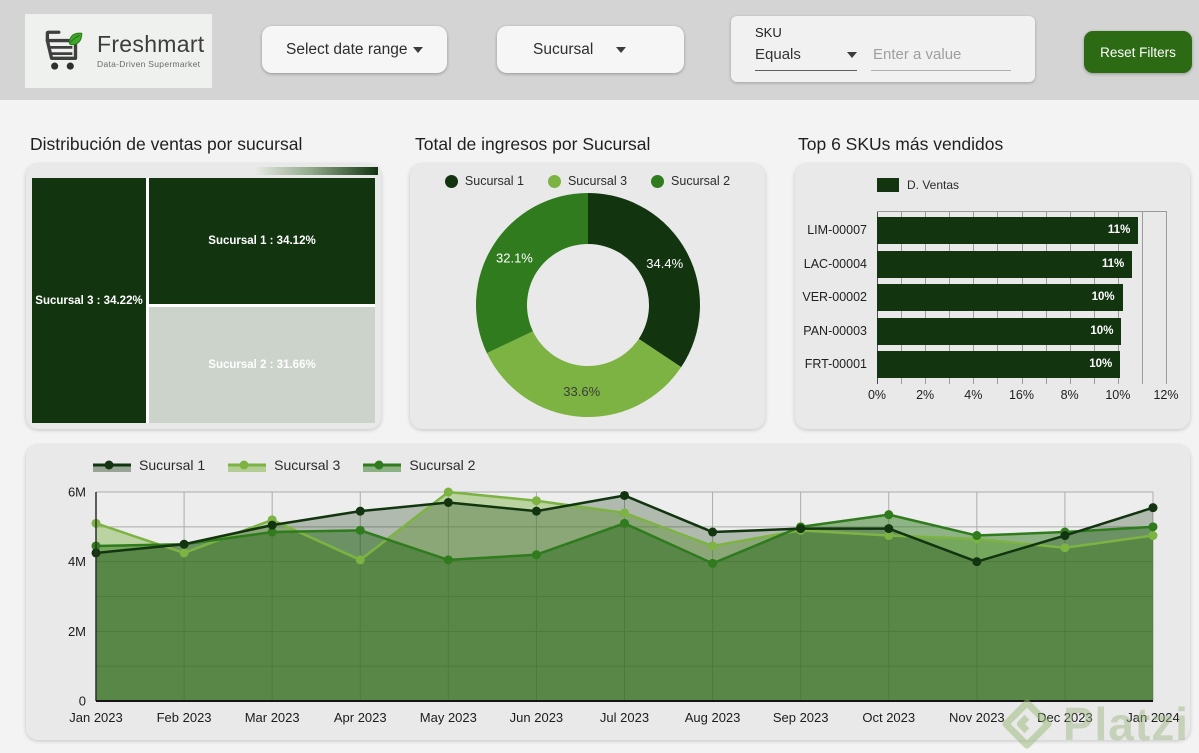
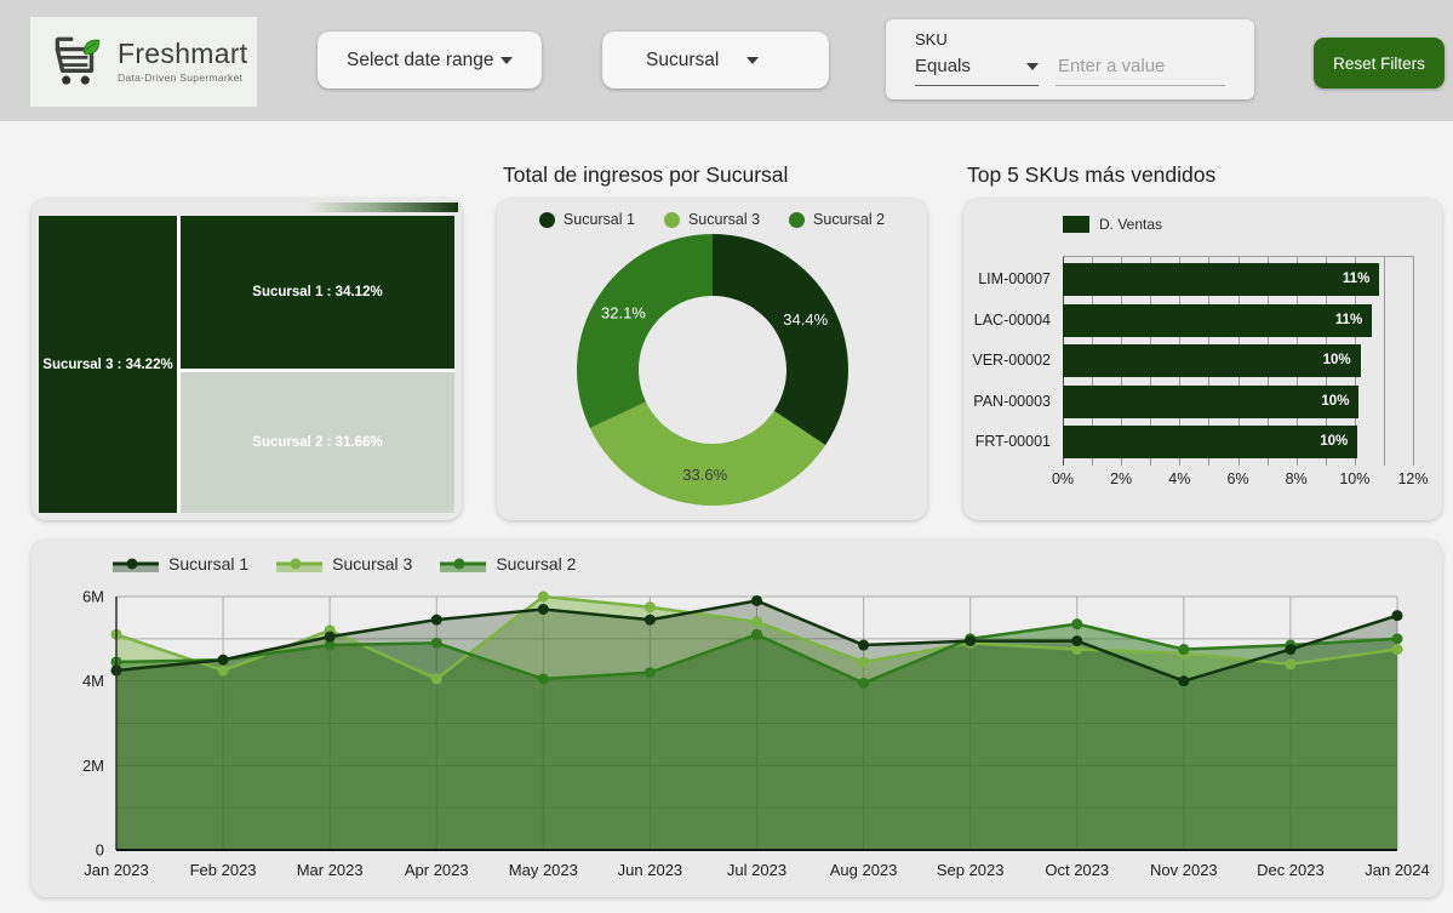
  Freshmart
  Data-Driven Supermarket
  Select date range
  Sucursal
  SKU
  Equals
  Enter a value
  Reset Filters
- Distribución de ventas por sucursal
  Total de ingresos por Sucursal
- Top 6 SKUs más vendidos
+ Top 5 SKUs más vendidos
  Sucursal 3 : 34.22%
  Sucursal 1 : 34.12%
  Sucursal 2 : 31.66%
  Sucursal 1
  Sucursal 3
  Sucursal 2
  34.4%
  33.6%
  32.1%
  D. Ventas
  LIM-00007
  11%
  LAC-00004
  11%
  VER-00002
  10%
  PAN-00003
  10%
  FRT-00001
  10%
  0%
  2%
  4%
- 16%
+ 6%
  8%
  10%
  12%
  Sucursal 1
  Sucursal 3
  Sucursal 2
  0
  2M
  4M
  6M
  Jan 2023
  Feb 2023
  Mar 2023
  Apr 2023
  May 2023
  Jun 2023
  Jul 2023
  Aug 2023
  Sep 2023
  Oct 2023
  Nov 2023
  Dec 2023
  Jan 2024
- Platzi
